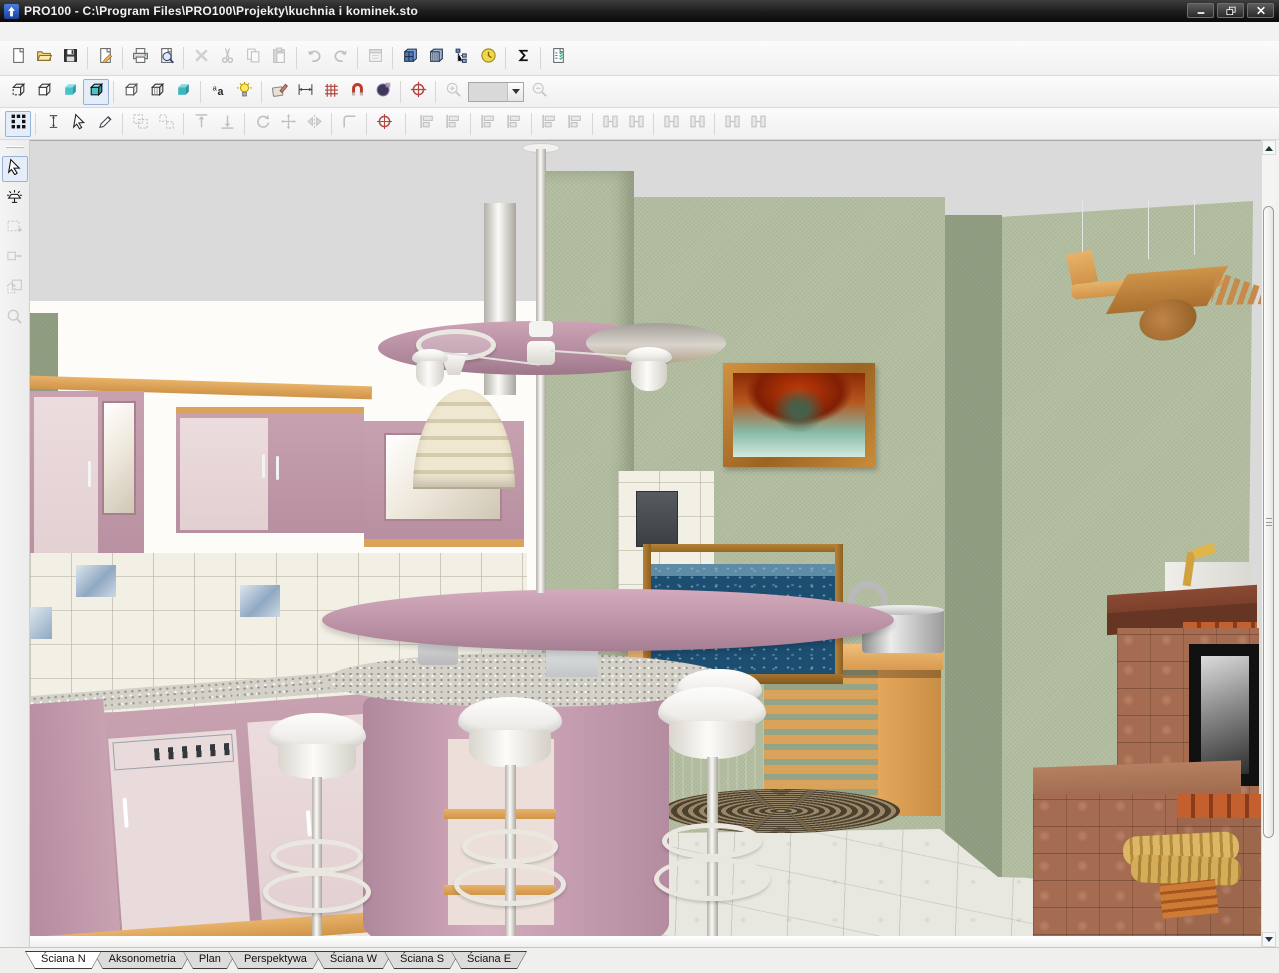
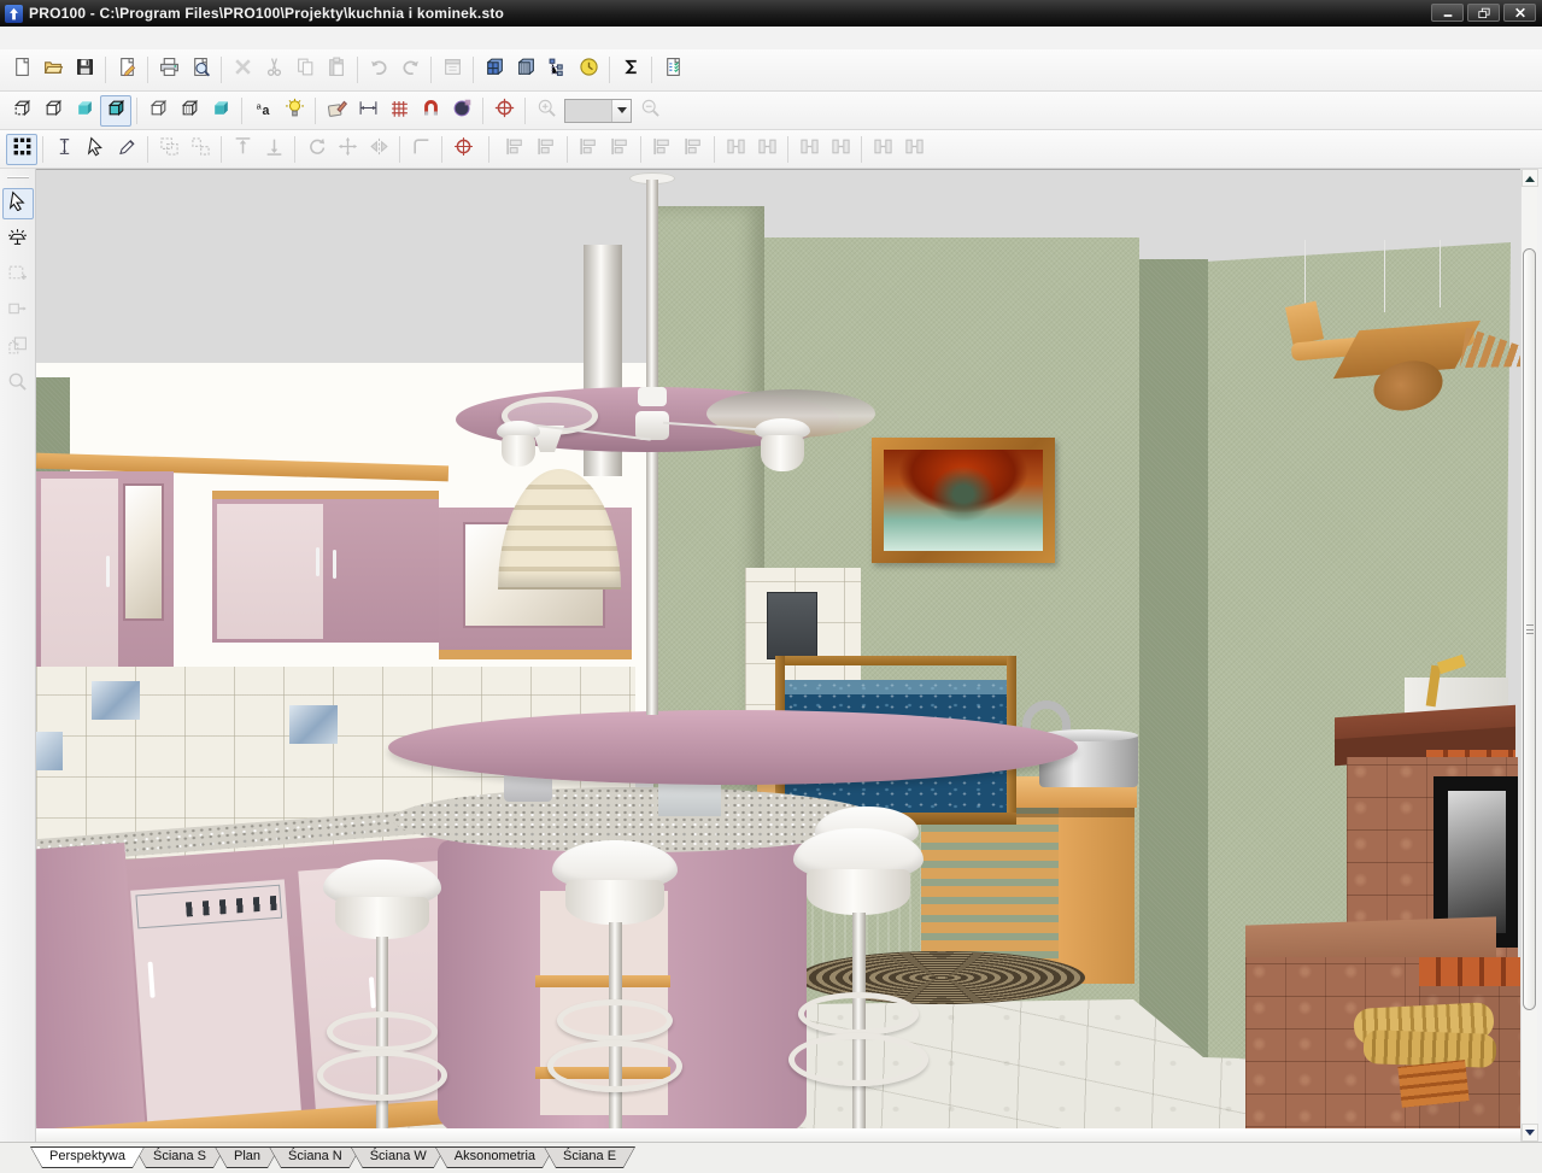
  PRO100 - C:\Program Files\PRO100\Projekty\kuchnia i kominek.sto
  a
  a
- Ściana N
+ Perspektywa
- Aksonometria
+ Ściana S
  Plan
- Perspektywa
+ Ściana N
  Ściana W
- Ściana S
+ Aksonometria
  Ściana E
